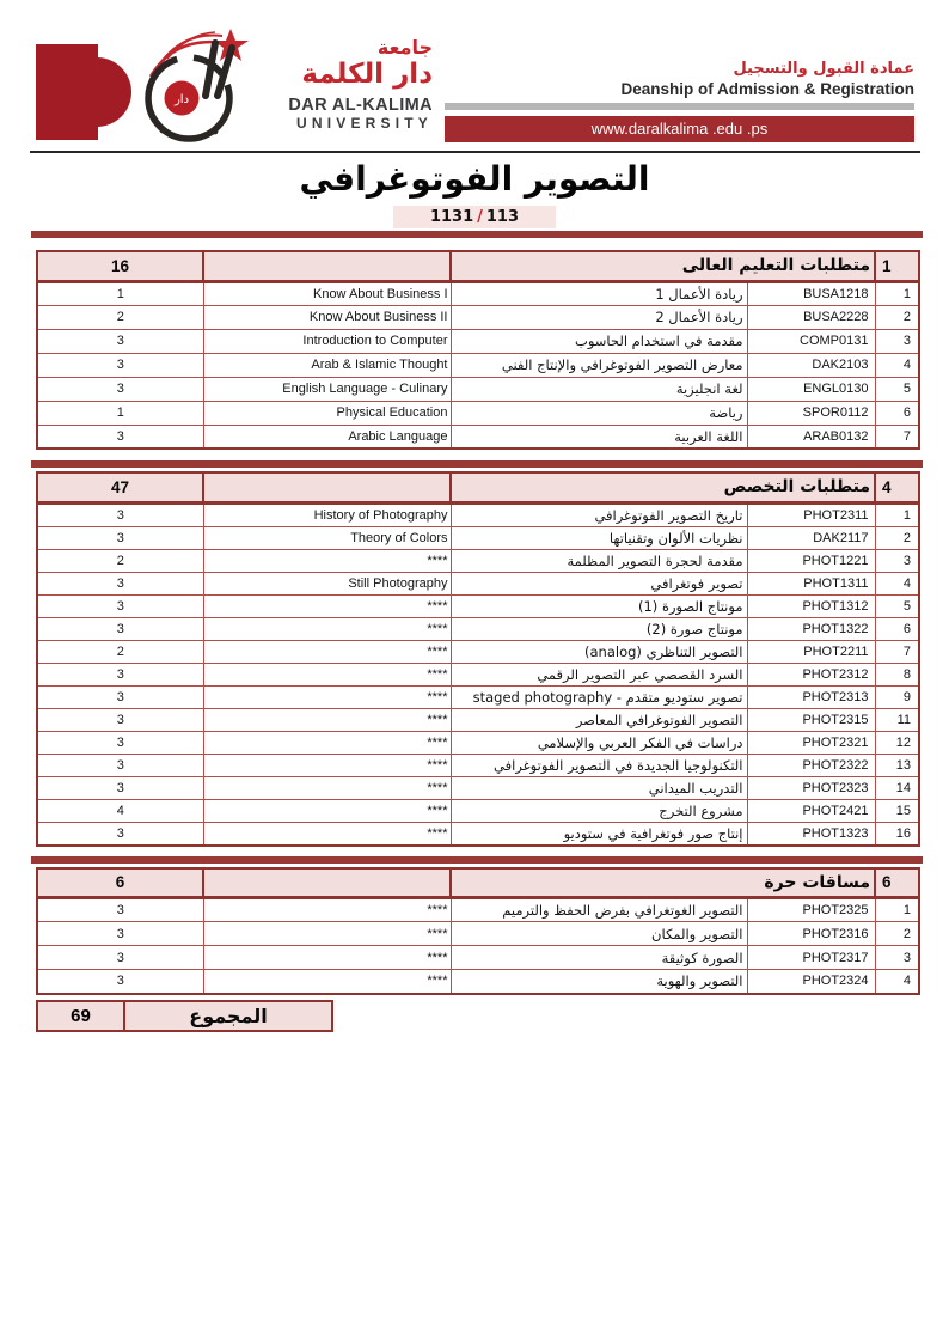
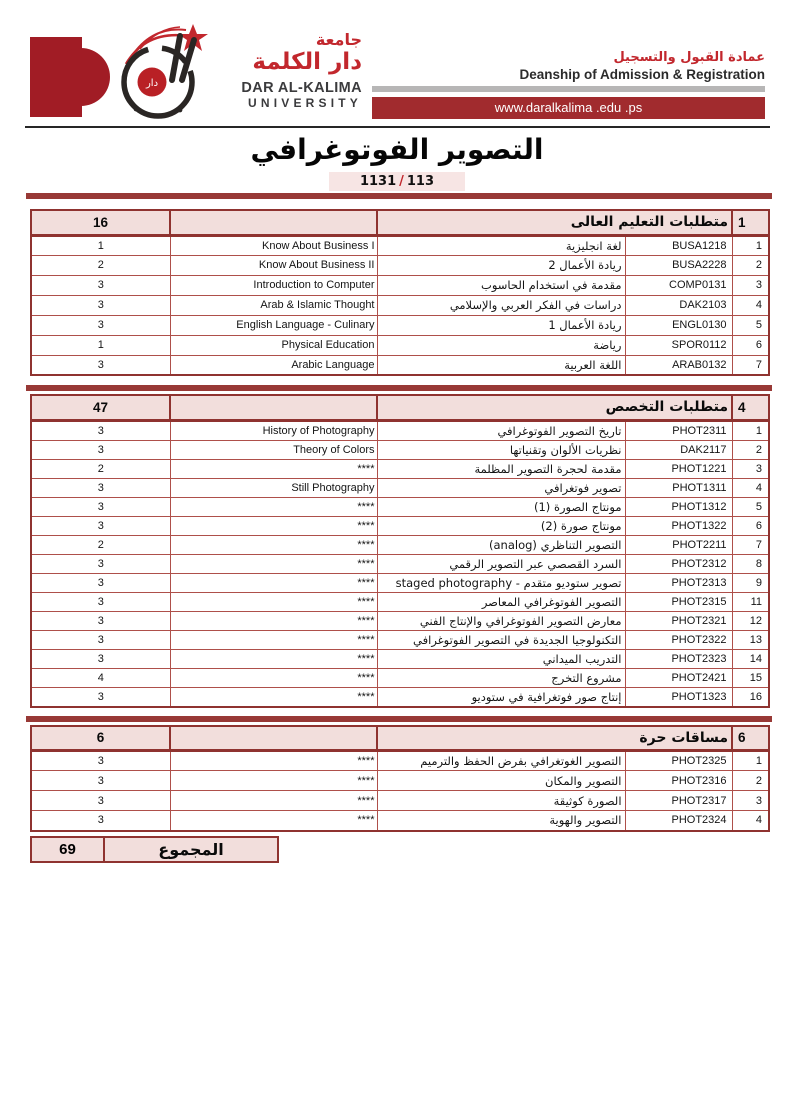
  دار
  جامعة
  دار الكلمة
  DAR AL-KALIMA
  UNIVERSITY
  عمادة القبول والتسجيل
  Deanship of Admission & Registration
  www.daralkalima .edu .ps
  التصوير الفوتوغرافي
  1131 / 113
  1	متطلبات التعليم العالى		16
- 1	BUSA1218	ريادة الأعمال 1	Know About Business I	1
+ 1	BUSA1218	لغة انجليزية	Know About Business I	1
  2	BUSA2228	ريادة الأعمال 2	Know About Business II	2
  3	COMP0131	مقدمة في استخدام الحاسوب	Introduction to Computer	3
- 4	DAK2103	معارض التصوير الفوتوغرافي والإنتاج الفني	Arab & Islamic Thought	3
+ 4	DAK2103	دراسات في الفكر العربي والإسلامي	Arab & Islamic Thought	3
- 5	ENGL0130	لغة انجليزية	English Language - Culinary	3
+ 5	ENGL0130	ريادة الأعمال 1	English Language - Culinary	3
  6	SPOR0112	رياضة	Physical Education	1
  7	ARAB0132	اللغة العربية	Arabic Language	3
  4	متطلبات التخصص		47
  1	PHOT2311	تاريخ التصوير الفوتوغرافي	History of Photography	3
  2	DAK2117	نظريات الألوان وتقنياتها	Theory of Colors	3
  3	PHOT1221	مقدمة لحجرة التصوير المظلمة	****	2
  4	PHOT1311	تصوير فوتغرافي	Still Photography	3
  5	PHOT1312	مونتاج الصورة (1)	****	3
  6	PHOT1322	مونتاج صورة (2)	****	3
  7	PHOT2211	التصوير التناظري (analog)	****	2
  8	PHOT2312	السرد القصصي عبر التصوير الرقمي	****	3
  9	PHOT2313	تصوير ستوديو متقدم - staged photography	****	3
  11	PHOT2315	التصوير الفوتوغرافي المعاصر	****	3
- 12	PHOT2321	دراسات في الفكر العربي والإسلامي	****	3
+ 12	PHOT2321	معارض التصوير الفوتوغرافي والإنتاج الفني	****	3
  13	PHOT2322	التكنولوجيا الجديدة في التصوير الفوتوغرافي	****	3
  14	PHOT2323	التدريب الميداني	****	3
  15	PHOT2421	مشروع التخرج	****	4
  16	PHOT1323	إنتاج صور فوتغرافية في ستوديو	****	3
  6	مساقات حرة		6
  1	PHOT2325	التصوير الغوتغرافي بفرض الحفظ والترميم	****	3
  2	PHOT2316	التصوير والمكان	****	3
  3	PHOT2317	الصورة كوثيقة	****	3
  4	PHOT2324	التصوير والهوية	****	3
  69
  المجموع
